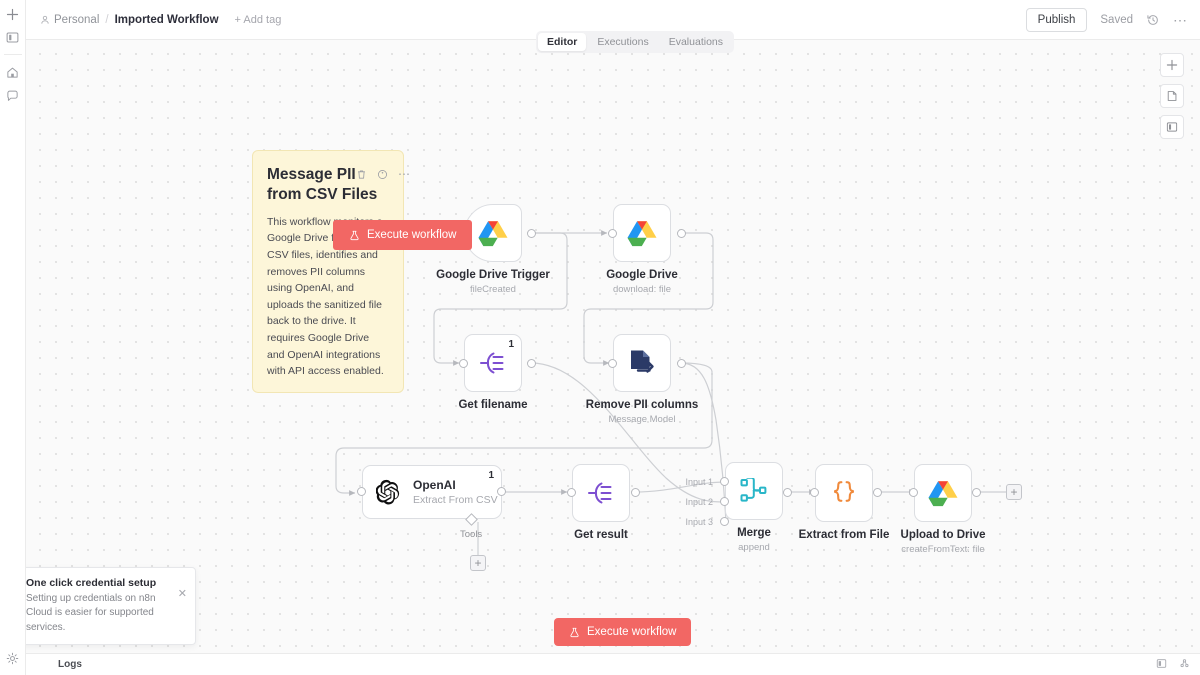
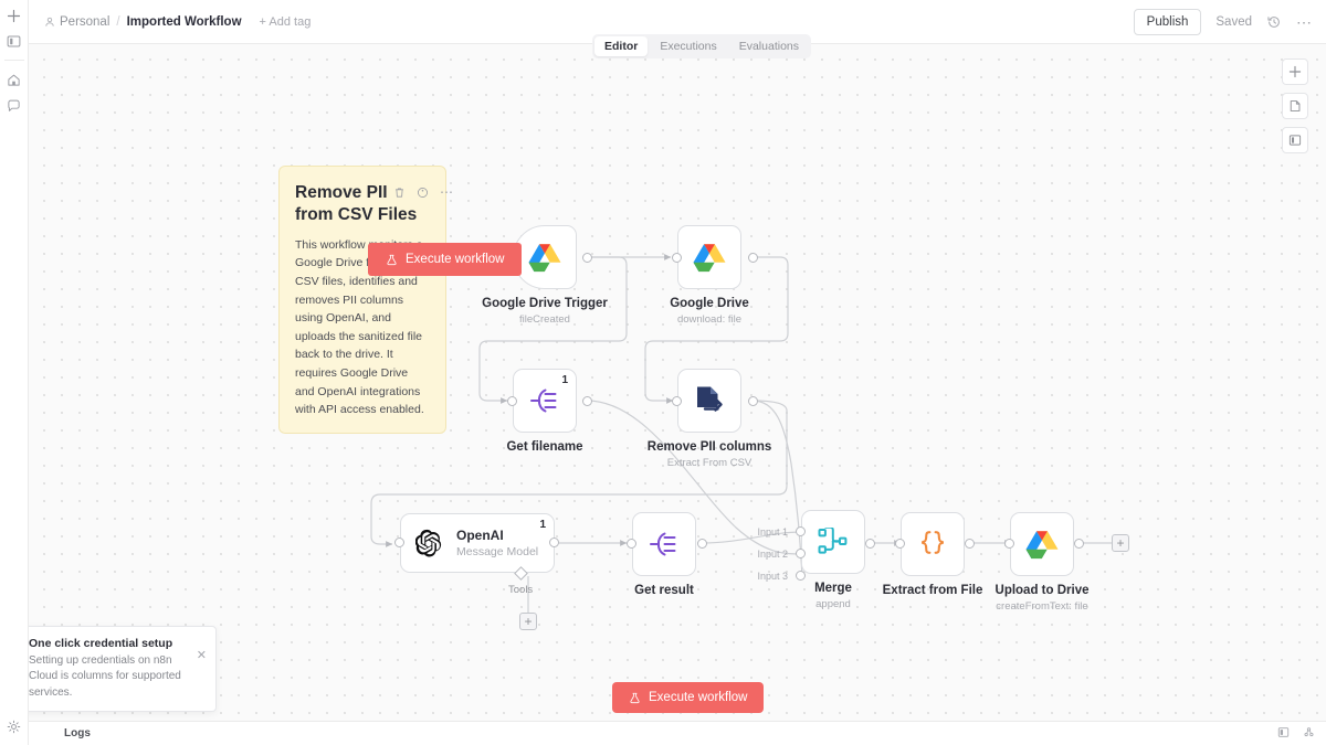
  Personal
  /
  Imported Workflow
  + Add tag
  Publish
  Saved
  ⋯
  Editor
  Executions
  Evaluations
  ⋯
- Message PII from CSV Files
+ Remove PII from CSV Files
  This workflow Google Drive CSV files, identifies and removes PII columns using OpenAI, and uploads the sanitized file back to the drive. It requires Google Drive and OpenAI integrations with API access enabled.
  Execute workflow
  Google Drive Trigger
  fileCreated
  Google Drive
  download: file
  1
  Get filename
  Remove PII columns
- Message Model
+ Extract From CSV
  1
  OpenAI
- Extract From CSV
+ Message Model
  Tools
  +
  Get result
  Merge
  append
  Input 1
  Input 2
  Input 3
  Extract from File
  Upload to Drive
  createFromText: file
  +
  Execute workflow
  One click credential setup
- Setting up credentials on n8n Cloud is easier for supported services.
+ Setting up credentials on n8n Cloud is columns for supported services.
  ✕
  Logs
